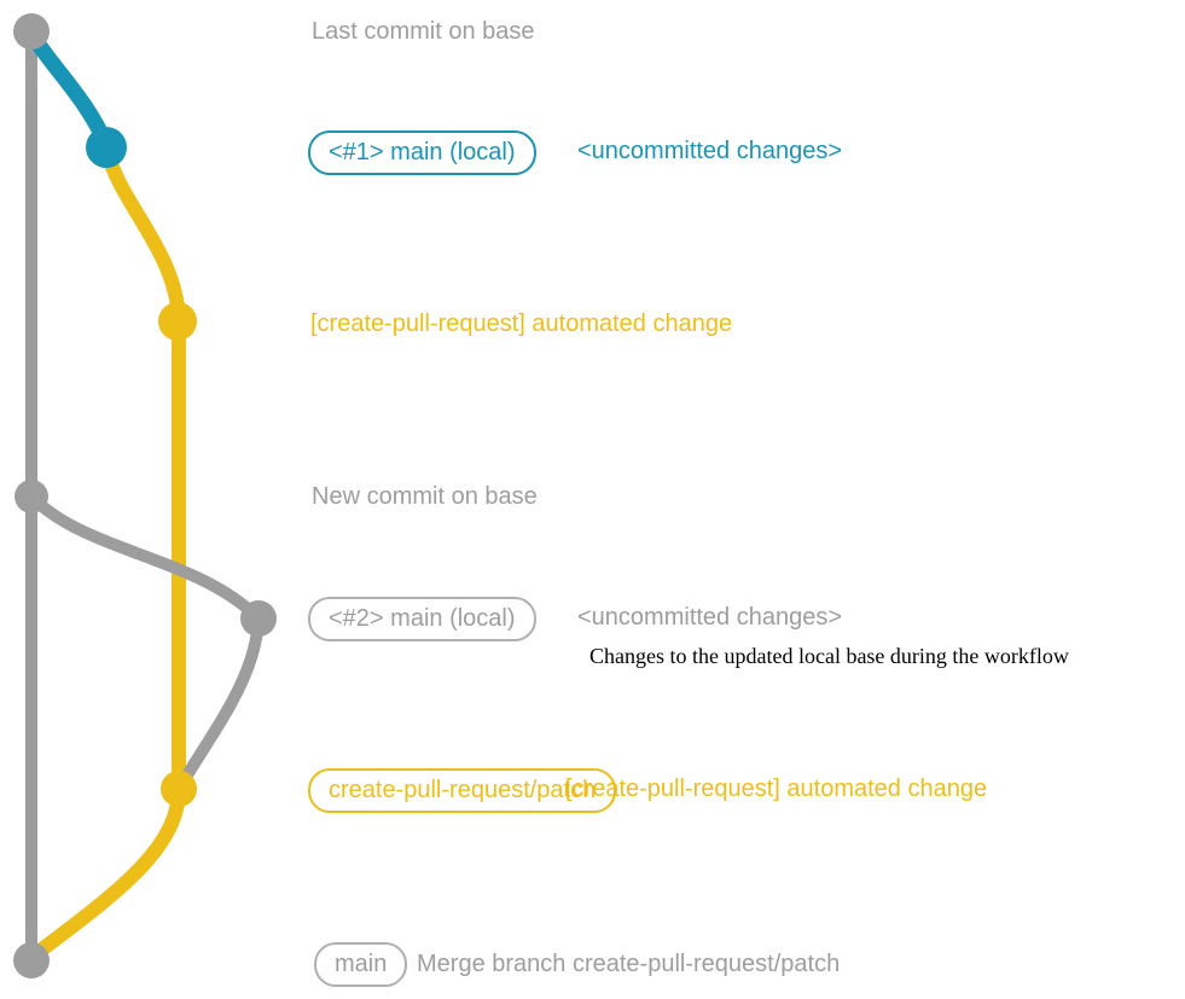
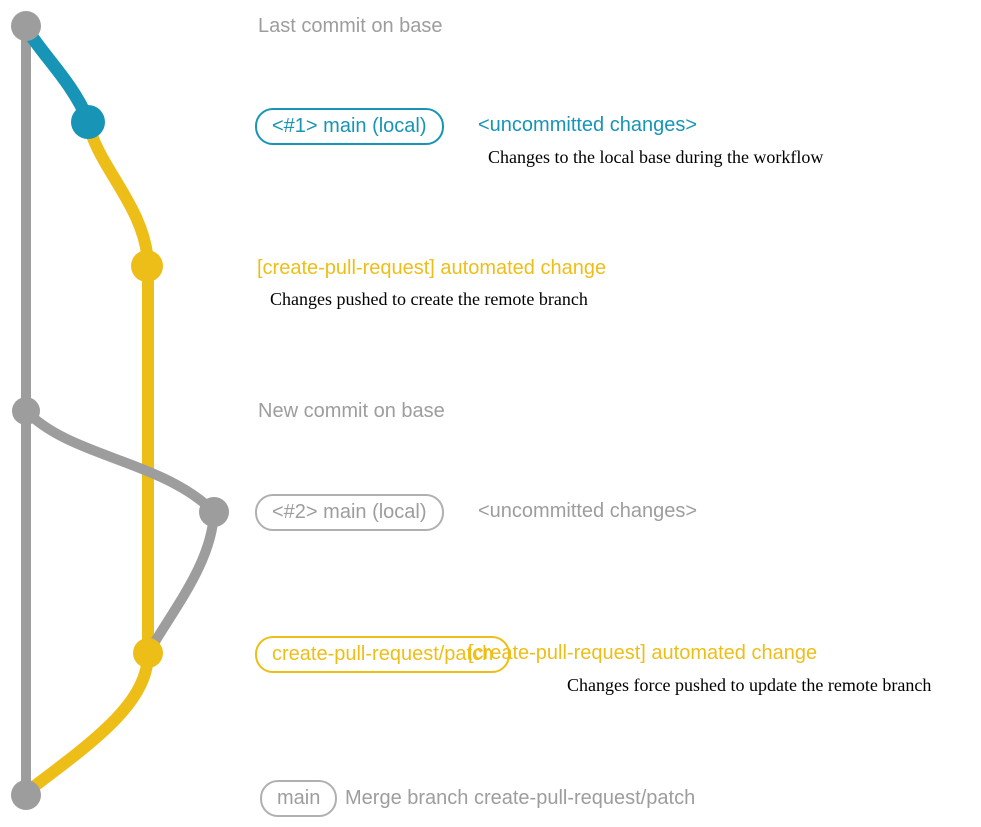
  Last commit on base
  <#1> main (local)
  <uncommitted changes>
+ Changes to the local base during the workflow
  [create-pull-request] automated change
+ Changes pushed to create the remote branch
  New commit on base
  <#2> main (local)
  <uncommitted changes>
- Changes to the updated local base during the workflow
  create-pull-request/patch
  [create-pull-request] automated change
+ Changes force pushed to update the remote branch
  main
  Merge branch create-pull-request/patch
